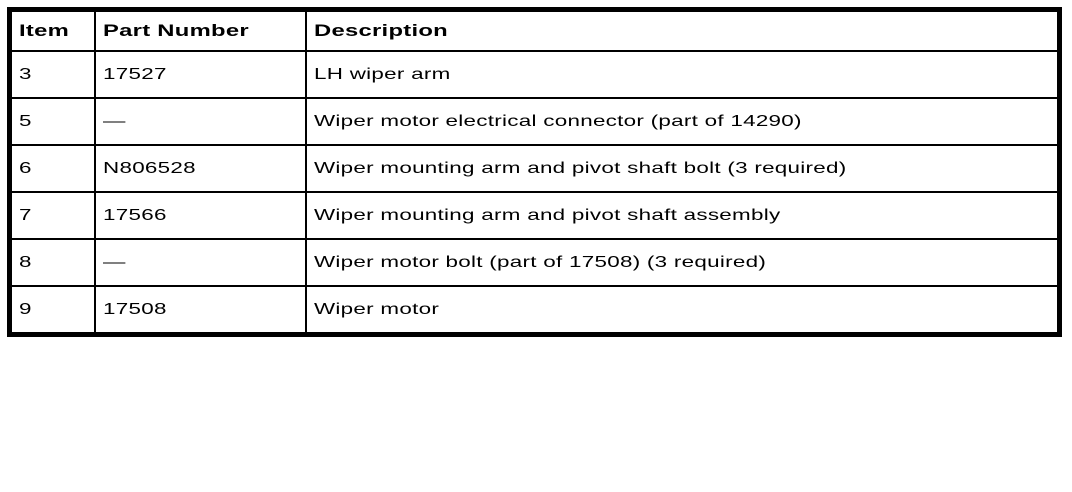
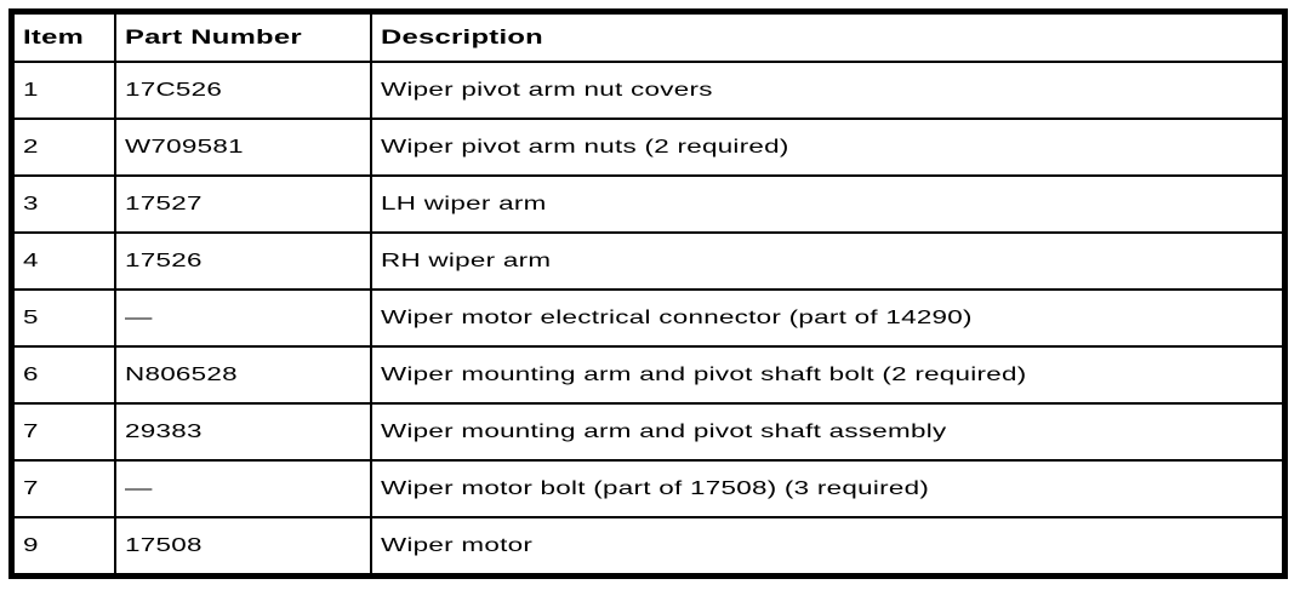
  Item	Part Number	Description
+ 1	17C526	Wiper pivot arm nut covers
+ 2	W709581	Wiper pivot arm nuts (2 required)
  3	17527	LH wiper arm
+ 4	17526	RH wiper arm
  5	—	Wiper motor electrical connector (part of 14290)
- 6	N806528	Wiper mounting arm and pivot shaft bolt (3 required)
+ 6	N806528	Wiper mounting arm and pivot shaft bolt (2 required)
- 7	17566	Wiper mounting arm and pivot shaft assembly
+ 7	29383	Wiper mounting arm and pivot shaft assembly
- 8	—	Wiper motor bolt (part of 17508) (3 required)
+ 7	—	Wiper motor bolt (part of 17508) (3 required)
  9	17508	Wiper motor
